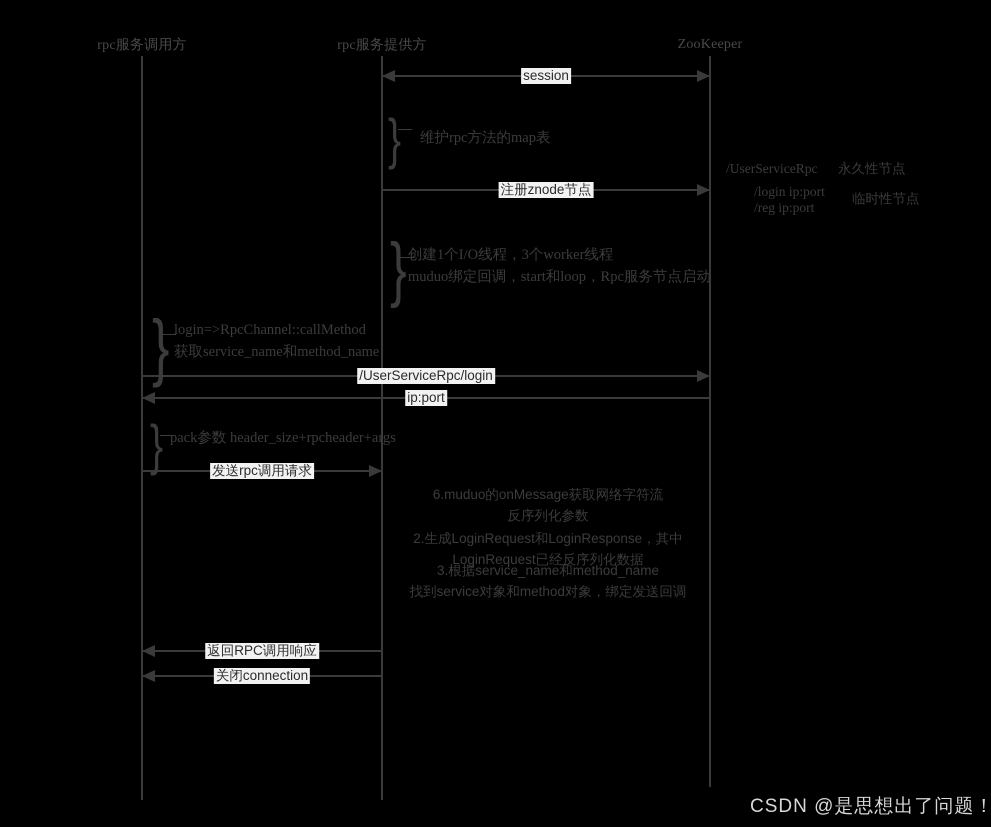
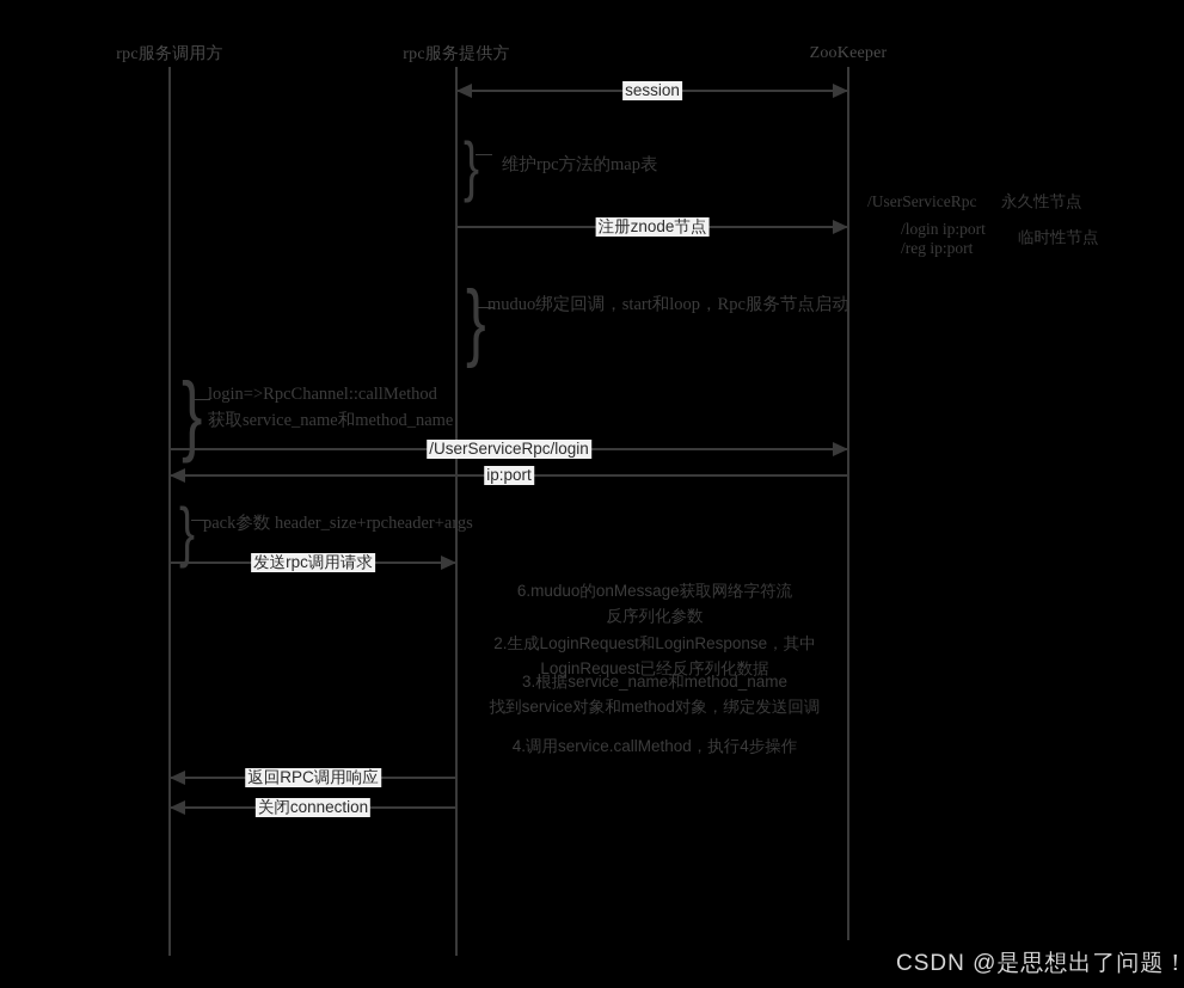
  rpc服务调用方
  rpc服务提供方
  ZooKeeper
  session
  注册znode节点
  /UserServiceRpc/login
  ip:port
  发送rpc调用请求
  返回RPC调用响应
  关闭connection
  }
  维护rpc方法的map表
  }
- 创建1个I/O线程，3个worker线程
  muduo绑定回调，start和loop，Rpc服务节点启动
  }
  login=>RpcChannel::callMethod
  获取service_name和method_name
  }
  pack参数 header_size+rpcheader+args
  6.muduo的onMessage获取网络字符流
  反序列化参数
  2.生成LoginRequest和LoginResponse，其中
  LoginRequest已经反序列化数据
  3.根据service_name和method_name
  找到service对象和method对象，绑定发送回调
+ 4.调用service.callMethod，执行4步操作
  /UserServiceRpc
  永久性节点
  /login ip:port
  /reg ip:port
  临时性节点
  CSDN @是思想出了问题！
